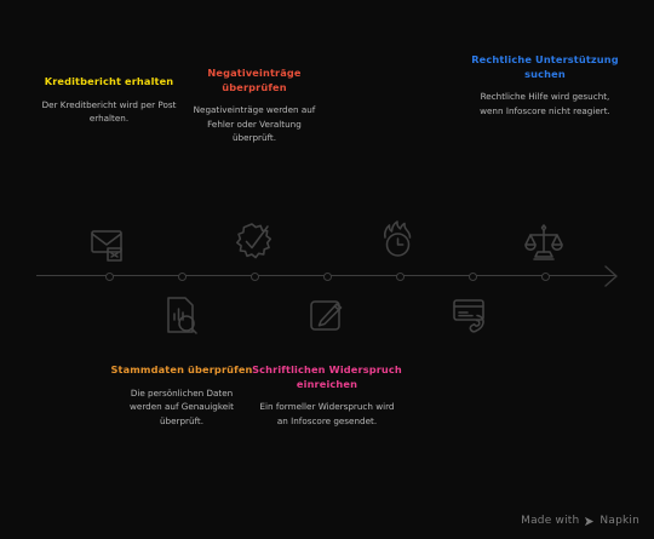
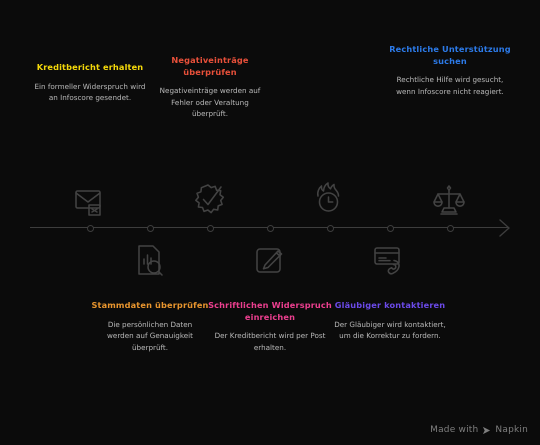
  Kreditbericht erhalten
- Der Kreditbericht wird per Post erhalten.
+ Ein formeller Widerspruch wird an Infoscore gesendet.
  Stammdaten überprüfen
  Die persönlichen Daten werden auf Genauigkeit überprüft.
  Negativeinträge überprüfen
  Negativeinträge werden auf Fehler oder Veraltung überprüft.
  Schriftlichen Widerspruch einreichen
- Ein formeller Widerspruch wird an Infoscore gesendet.
+ Der Kreditbericht wird per Post erhalten.
+ Gläubiger kontaktieren
+ Der Gläubiger wird kontaktiert, um die Korrektur zu fordern.
  Rechtliche Unterstützung suchen
  Rechtliche Hilfe wird gesucht, wenn Infoscore nicht reagiert.
  Made with
  Napkin
